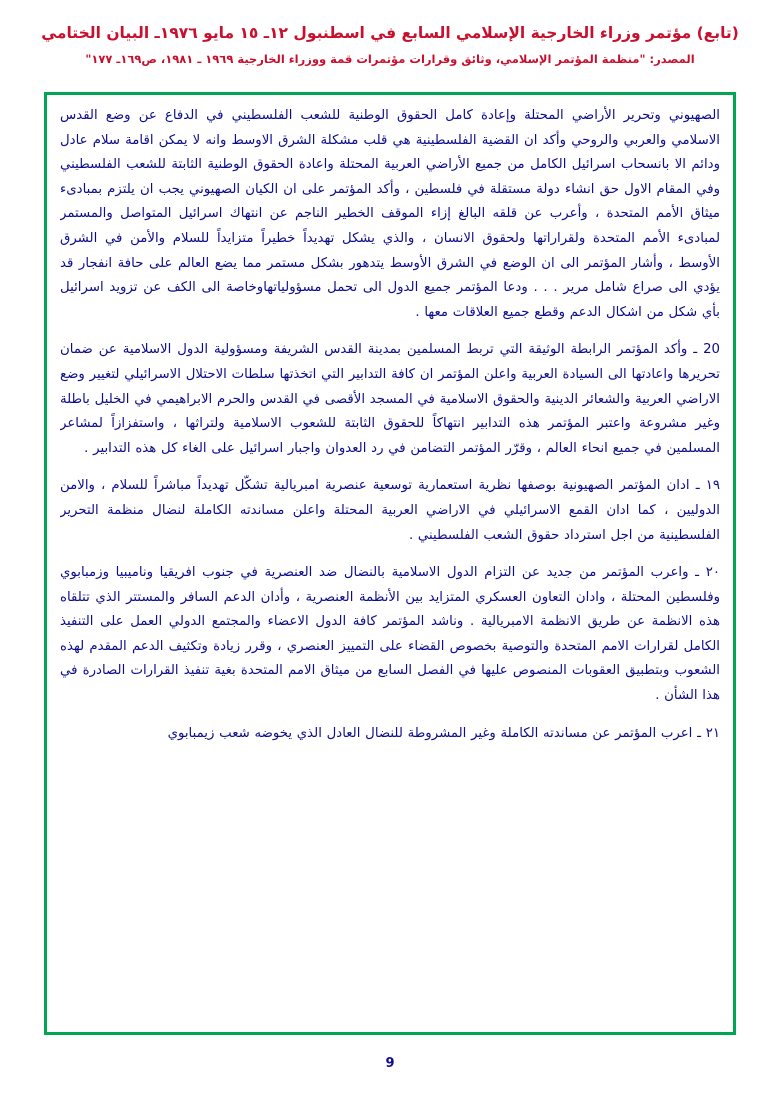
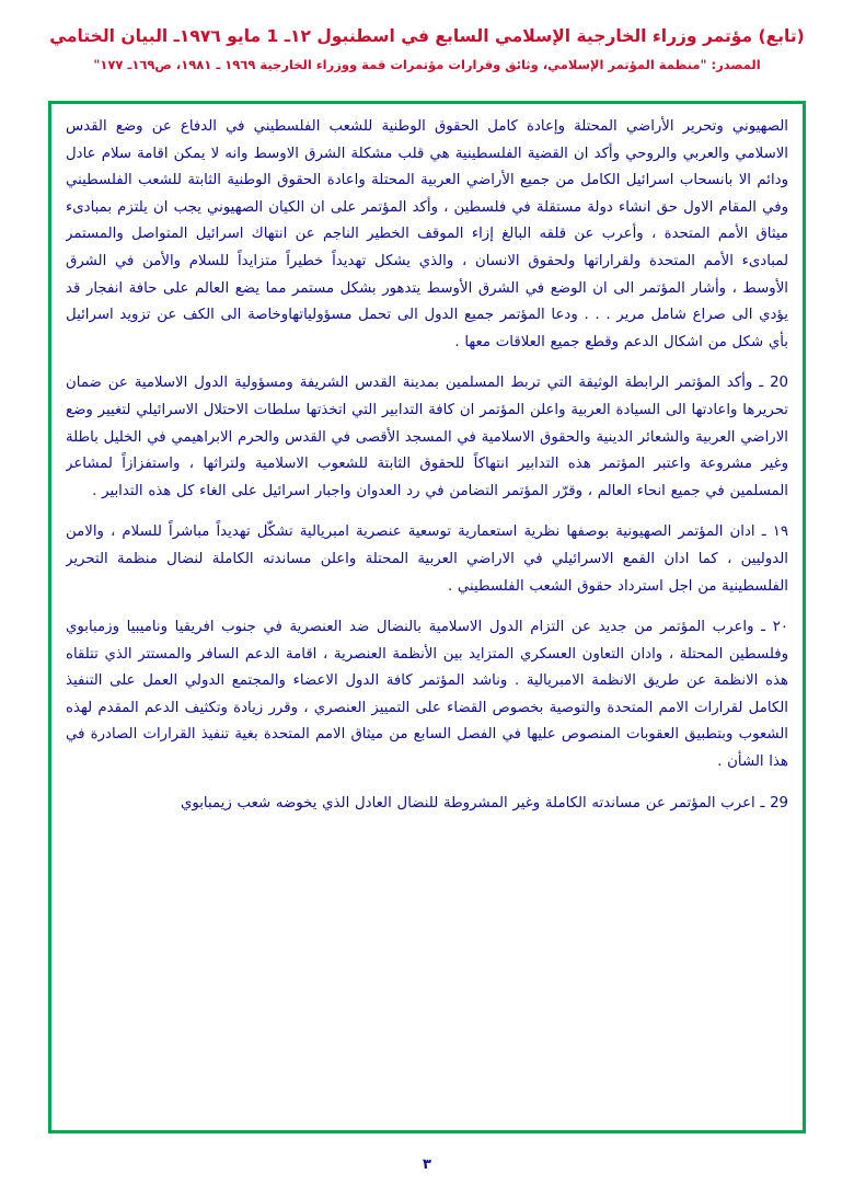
- (تابع) مؤتمر وزراء الخارجية الإسلامي السابع في اسطنبول ١٢ـ ١٥ مايو ١٩٧٦ـ البيان الختامي
+ (تابع) مؤتمر وزراء الخارجية الإسلامي السابع في اسطنبول ١٢ـ 1 مايو ١٩٧٦ـ البيان الختامي
  المصدر: "منظمة المؤتمر الإسلامي، وثائق وقرارات مؤتمرات قمة ووزراء الخارجية ١٩٦٩ ـ ١٩٨١، ص١٦٩ـ ١٧٧"
  الصهيوني وتحرير الأراضي المحتلة وإعادة كامل الحقوق الوطنية للشعب الفلسطيني في الدفاع عن وضع القدس الاسلامي والعربي والروحي وأكد ان القضية الفلسطينية هي قلب مشكلة الشرق الاوسط وانه لا يمكن اقامة سلام عادل ودائم الا بانسحاب اسرائيل الكامل من جميع الأراضي العربية المحتلة واعادة الحقوق الوطنية الثابتة للشعب الفلسطيني وفي المقام الاول حق انشاء دولة مستقلة في فلسطين ، وأكد المؤتمر على ان الكيان الصهيوني يجب ان يلتزم بمبادىء ميثاق الأمم المتحدة ، وأعرب عن قلقه البالغ إزاء الموقف الخطير الناجم عن انتهاك اسرائيل المتواصل والمستمر لمبادىء الأمم المتحدة ولقراراتها ولحقوق الانسان ، والذي يشكل تهديداً خطيراً متزايداً للسلام والأمن في الشرق الأوسط ، وأشار المؤتمر الى ان الوضع في الشرق الأوسط يتدهور بشكل مستمر مما يضع العالم على حافة انفجار قد يؤدي الى صراع شامل مرير . . . ودعا المؤتمر جميع الدول الى تحمل مسؤولياتهاوخاصة الى الكف عن تزويد اسرائيل بأي شكل من اشكال الدعم وقطع جميع العلاقات معها .
  20 ـ وأكد المؤتمر الرابطة الوثيقة التي تربط المسلمين بمدينة القدس الشريفة ومسؤولية الدول الاسلامية عن ضمان تحريرها واعادتها الى السيادة العربية واعلن المؤتمر ان كافة التدابير التي اتخذتها سلطات الاحتلال الاسرائيلي لتغيير وضع الاراضي العربية والشعائر الدينية والحقوق الاسلامية في المسجد الأقصى في القدس والحرم الابراهيمي في الخليل باطلة وغير مشروعة واعتبر المؤتمر هذه التدابير انتهاكاً للحقوق الثابتة للشعوب الاسلامية ولتراثها ، واستفزازاً لمشاعر المسلمين في جميع انحاء العالم ، وقرّر المؤتمر التضامن في رد العدوان واجبار اسرائيل على الغاء كل هذه التدابير .
  ١٩ ـ ادان المؤتمر الصهيونية بوصفها نظرية استعمارية توسعية عنصرية امبريالية تشكّل تهديداً مباشراً للسلام ، والامن الدوليين ، كما ادان القمع الاسرائيلي في الاراضي العربية المحتلة واعلن مساندته الكاملة لنضال منظمة التحرير الفلسطينية من اجل استرداد حقوق الشعب الفلسطيني .
- ٢٠ ـ واعرب المؤتمر من جديد عن التزام الدول الاسلامية بالنضال ضد العنصرية في جنوب افريقيا وناميبيا وزمبابوي وفلسطين المحتلة ، وادان التعاون العسكري المتزايد بين الأنظمة العنصرية ، وأدان الدعم السافر والمستتر الذي تتلقاه هذه الانظمة عن طريق الانظمة الامبريالية . وناشد المؤتمر كافة الدول الاعضاء والمجتمع الدولي العمل على التنفيذ الكامل لقرارات الامم المتحدة والتوصية بخصوص القضاء على التمييز العنصري ، وقرر زيادة وتكثيف الدعم المقدم لهذه الشعوب وبتطبيق العقوبات المنصوص عليها في الفصل السابع من ميثاق الامم المتحدة بغية تنفيذ القرارات الصادرة في هذا الشأن .
+ ٢٠ ـ واعرب المؤتمر من جديد عن التزام الدول الاسلامية بالنضال ضد العنصرية في جنوب افريقيا وناميبيا وزمبابوي وفلسطين المحتلة ، وادان التعاون العسكري المتزايد بين الأنظمة العنصرية ، اقامة الدعم السافر والمستتر الذي تتلقاه هذه الانظمة عن طريق الانظمة الامبريالية . وناشد المؤتمر كافة الدول الاعضاء والمجتمع الدولي العمل على التنفيذ الكامل لقرارات الامم المتحدة والتوصية بخصوص القضاء على التمييز العنصري ، وقرر زيادة وتكثيف الدعم المقدم لهذه الشعوب وبتطبيق العقوبات المنصوص عليها في الفصل السابع من ميثاق الامم المتحدة بغية تنفيذ القرارات الصادرة في هذا الشأن .
- ٢١ ـ اعرب المؤتمر عن مساندته الكاملة وغير المشروطة للنضال العادل الذي يخوضه شعب زيمبابوي
+ 29 ـ اعرب المؤتمر عن مساندته الكاملة وغير المشروطة للنضال العادل الذي يخوضه شعب زيمبابوي
- 9
+ ٣
